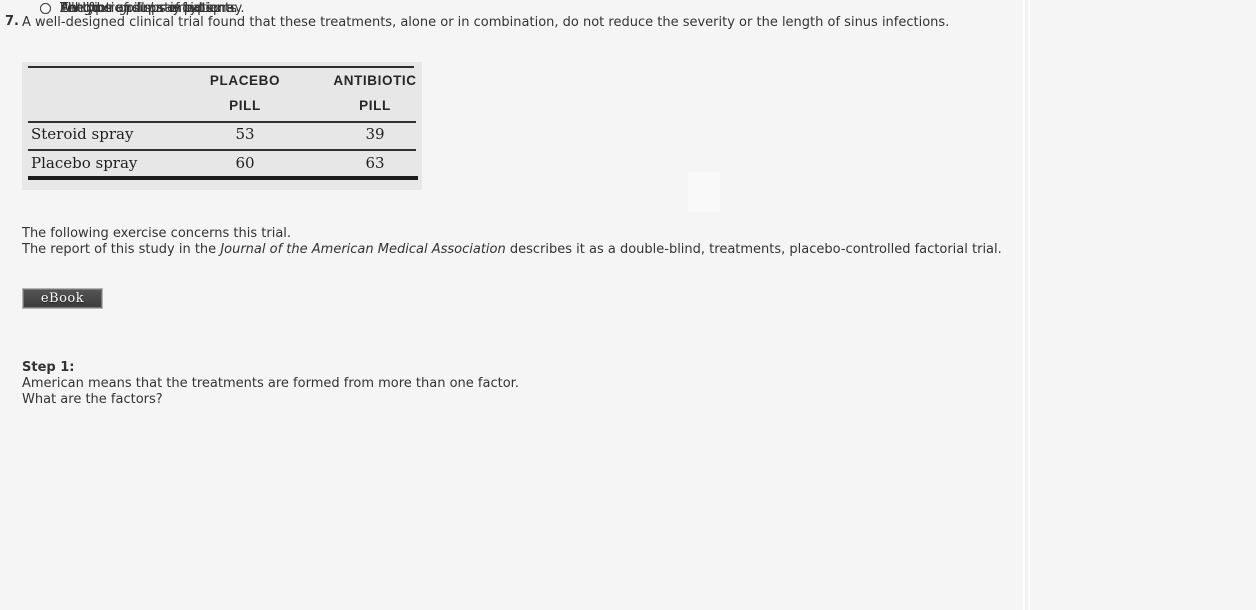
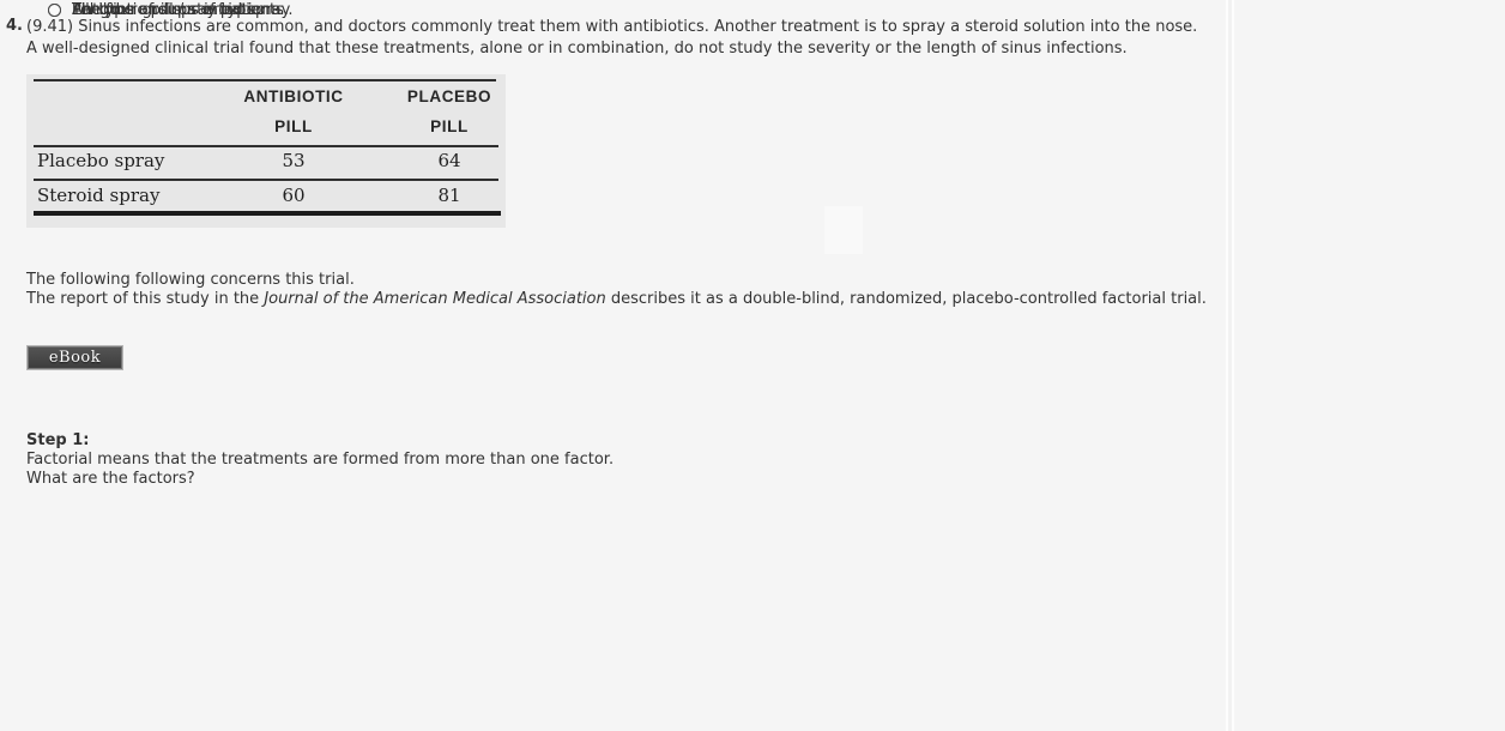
- 7.
+ 4.
+ (9.41) Sinus infections are common, and doctors commonly treat them with antibiotics. Another treatment is to spray a steroid solution into the nose.
- A well-designed clinical trial found that these treatments, alone or in combination, do not reduce the severity or the length of sinus infections.
+ A well-designed clinical trial found that these treatments, alone or in combination, do not study the severity or the length of sinus infections.
- PLACEBO
+ ANTIBIOTIC
  PILL
- ANTIBIOTIC
+ PLACEBO
  PILL
- Steroid spray
+ Placebo spray
  53
- 39
+ 64
- Placebo spray
+ Steroid spray
  60
- 63
+ 81
- The following exercise concerns this trial.
+ The following following concerns this trial.
- The report of this study in the Journal of the American Medical Association describes it as a double-blind, treatments, placebo-controlled factorial trial.
+ The report of this study in the Journal of the American Medical Association describes it as a double-blind, randomized, placebo-controlled factorial trial.
  eBook
  Step 1:
- American means that the treatments are formed from more than one factor.
+ Factorial means that the treatments are formed from more than one factor.
  What are the factors?
  Lengths of sinus infections.
  Antibiotic pill / steroid spray.
  Pill type and spray type.
  The four groups of patients.
